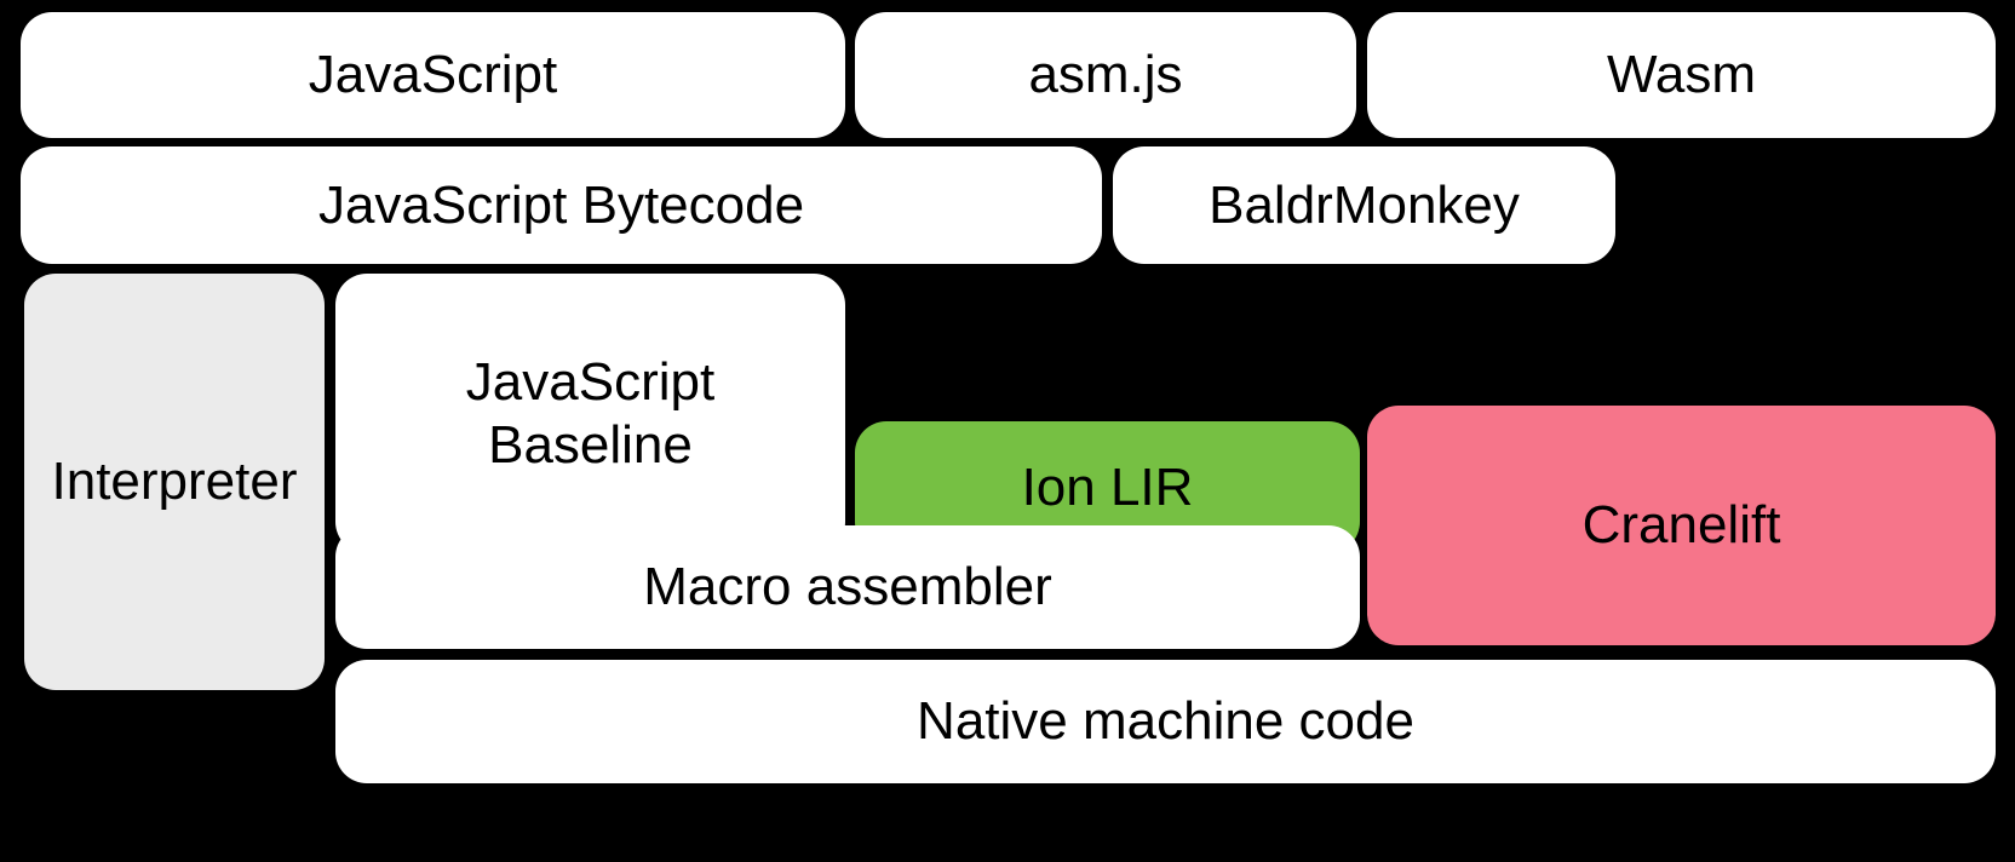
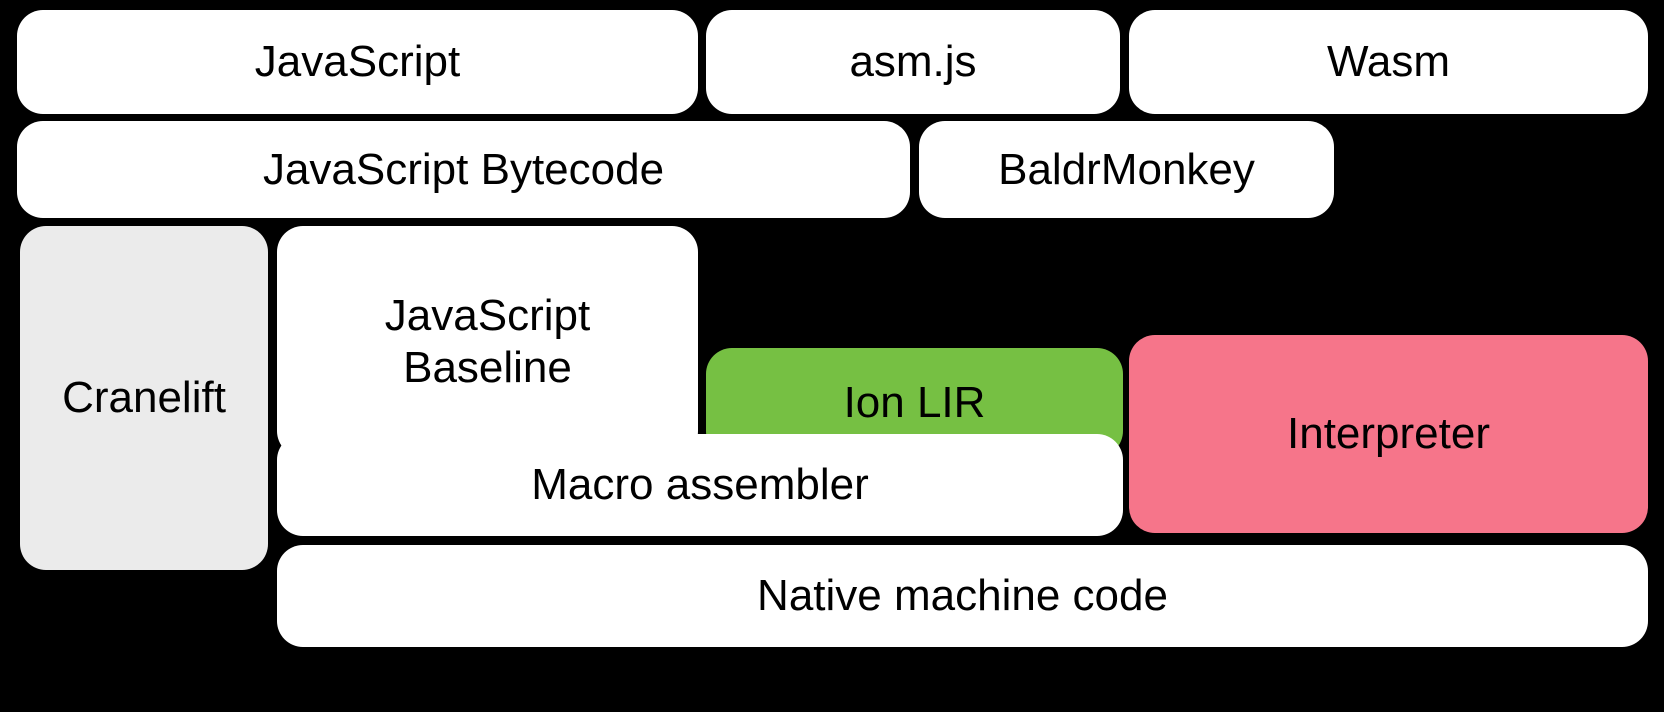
  JavaScript
  asm.js
  Wasm
  JavaScript Bytecode
  BaldrMonkey
- Interpreter
+ Cranelift
  JavaScript
  Baseline
  Ion LIR
- Cranelift
+ Interpreter
  Macro assembler
  Native machine code
